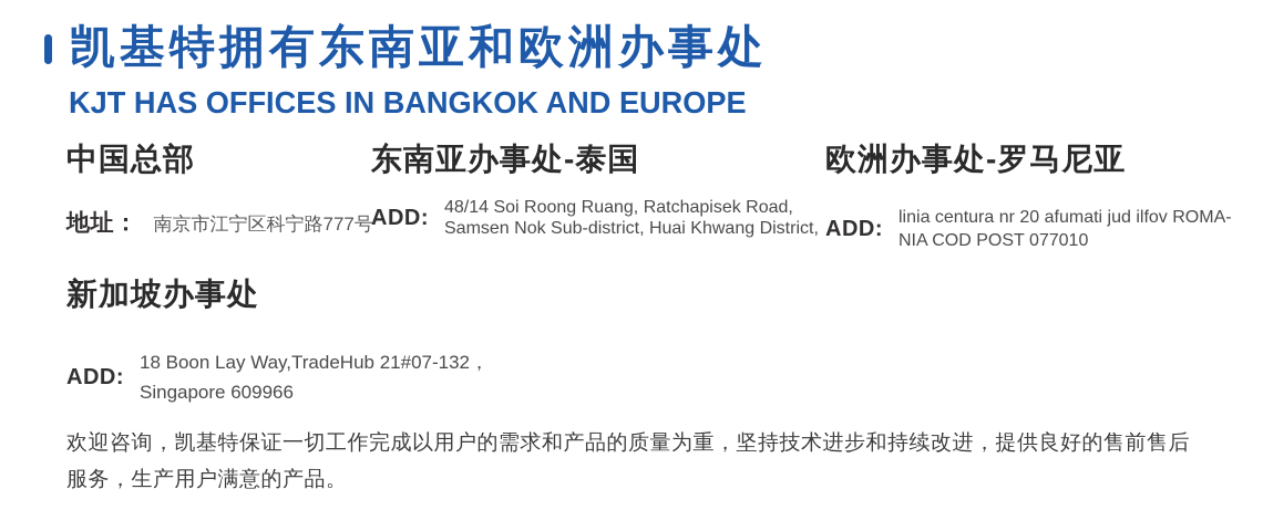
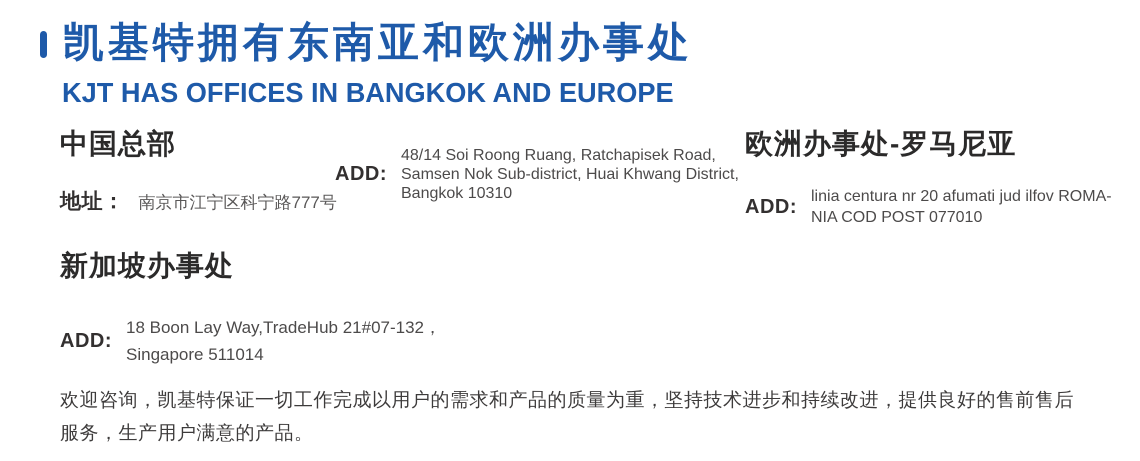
  凯基特拥有东南亚和欧洲办事处
  KJT HAS OFFICES IN BANGKOK AND EUROPE
  中国总部
  地址：
  南京市江宁区科宁路777号
- 东南亚办事处-泰国
  ADD:
  48/14 Soi Roong Ruang, Ratchapisek Road,
  Samsen Nok Sub-district, Huai Khwang District,
+ Bangkok 10310
  欧洲办事处-罗马尼亚
  ADD:
  linia centura nr 20 afumati jud ilfov ROMA-
  NIA COD POST 077010
  新加坡办事处
  ADD:
  18 Boon Lay Way,TradeHub 21#07-132，
- Singapore 609966
+ Singapore 511014
  欢迎咨询，凯基特保证一切工作完成以用户的需求和产品的质量为重，坚持技术进步和持续改进，提供良好的售前售后
  服务，生产用户满意的产品。
